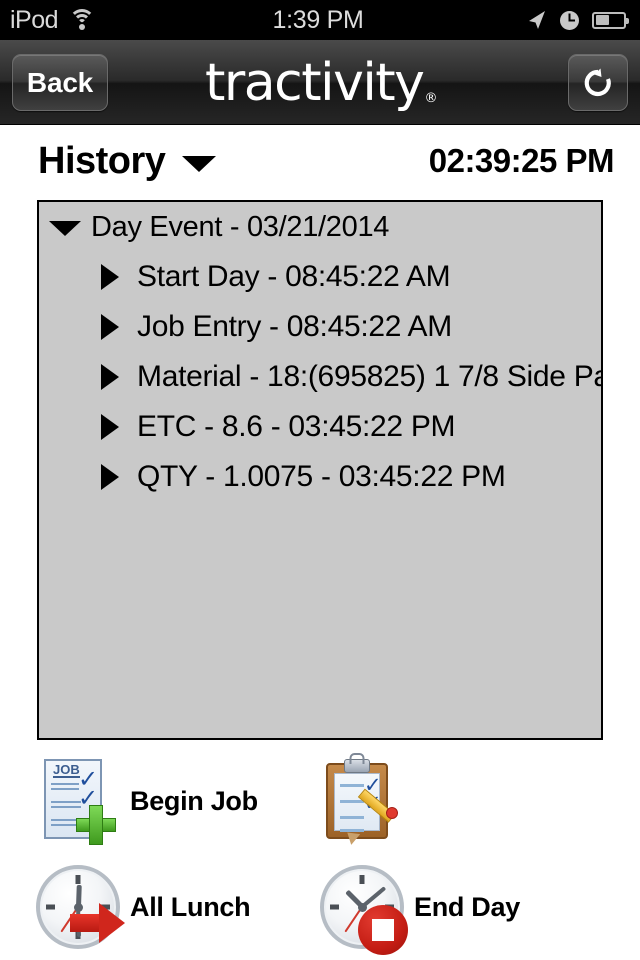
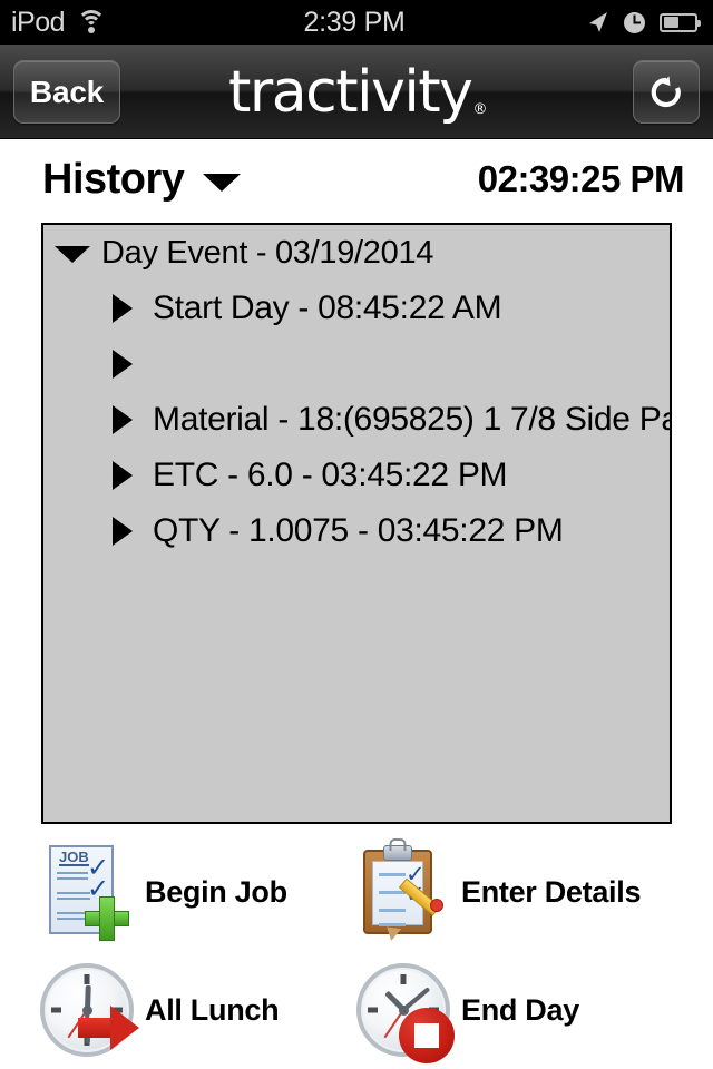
  iPod
- 1:39 PM
+ 2:39 PM
  Back
  tractivity®
  History
  02:39:25 PM
- Day Event - 03/21/2014
+ Day Event - 03/19/2014
  Start Day - 08:45:22 AM
- Job Entry - 08:45:22 AM
  Material - 18:(695825) 1 7/8 Side P
- ETC - 8.6 - 03:45:22 PM
+ ETC - 6.0 - 03:45:22 PM
  QTY - 1.0075 - 03:45:22 PM
  JOB
  ✓
  ✓
  Begin Job
  ✓
+ Enter Details
  All Lunch
  End Day
